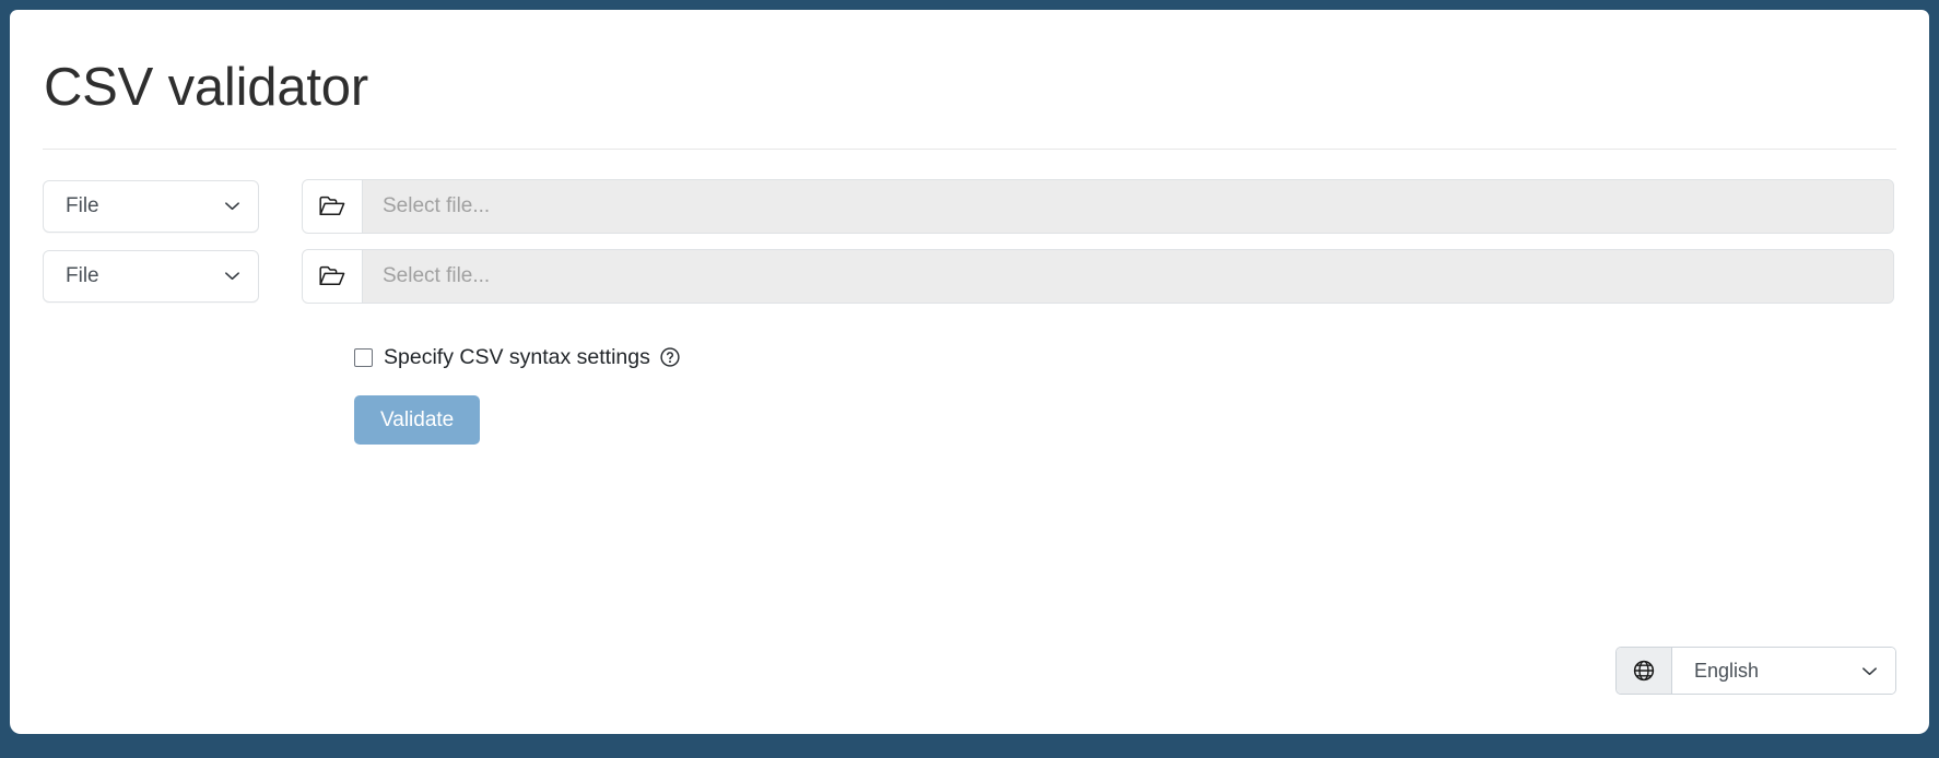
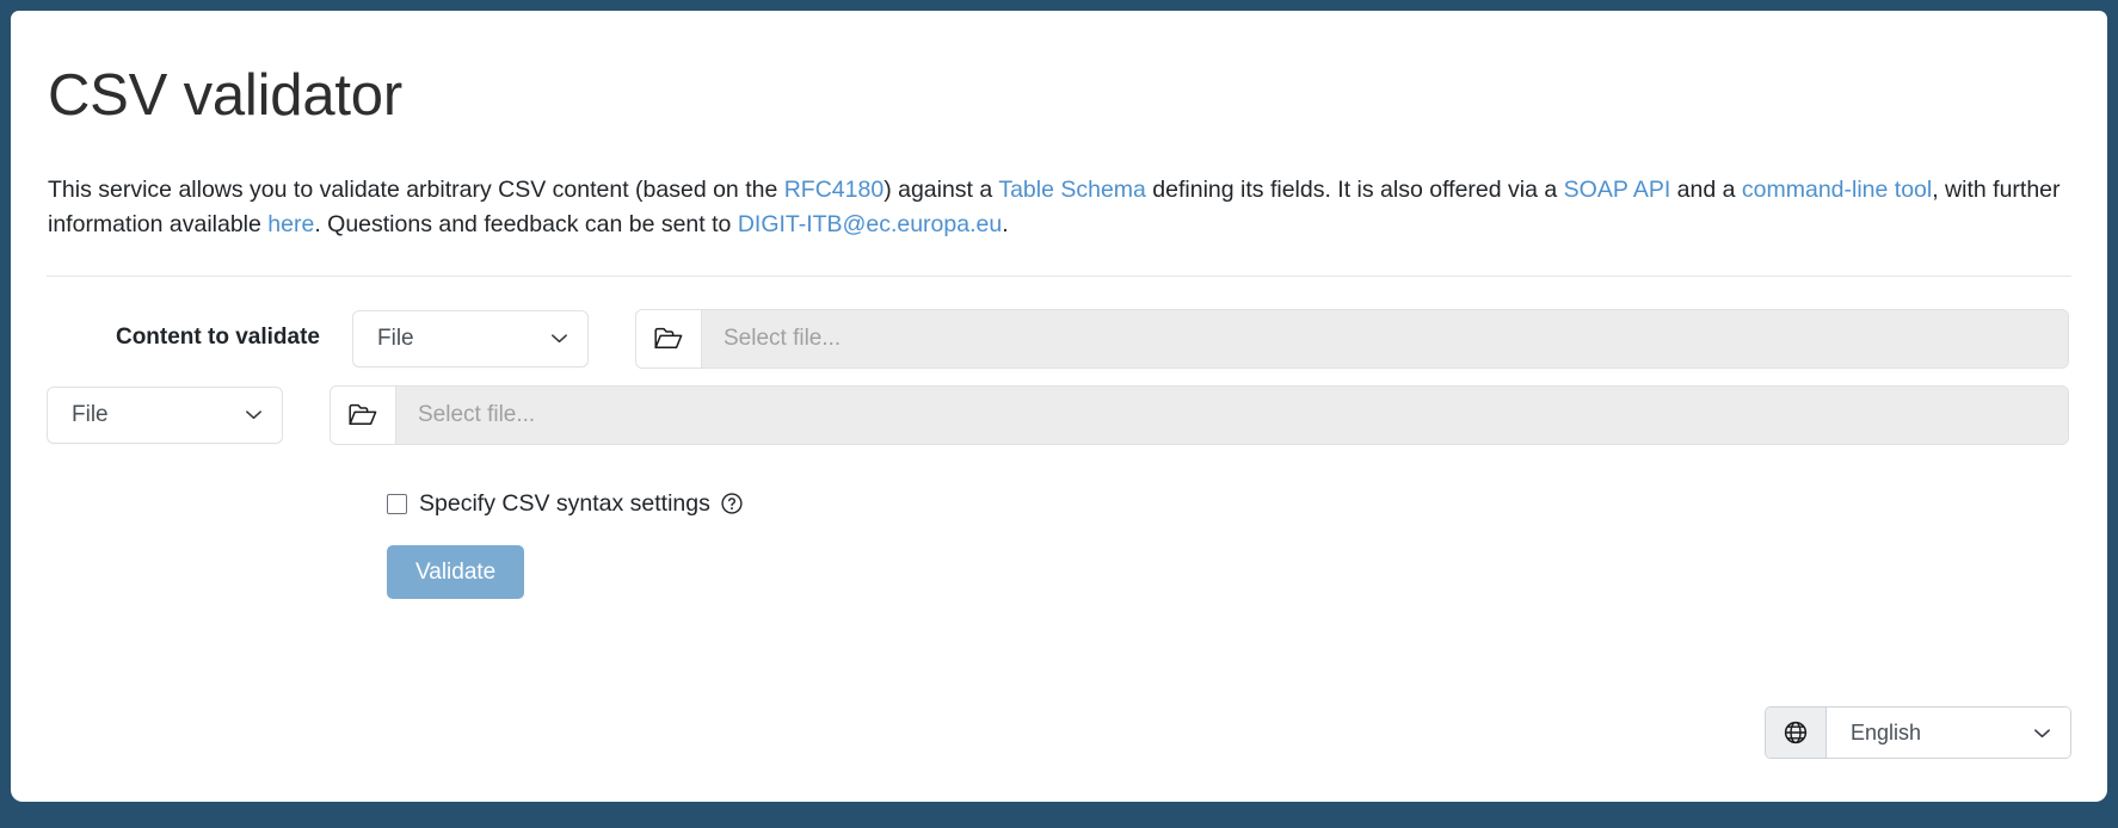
  CSV validator
+ This service allows you to validate arbitrary CSV content (based on the RFC4180) against a Table Schema defining its fields. It is also offered via a SOAP API and a command-line tool, with further information available here. Questions and feedback can be sent to DIGIT-ITB@ec.europa.eu.
+ Content to validate
  File
  Select file...
  File
  Select file...
  Specify CSV syntax settings
  Validate
  English
